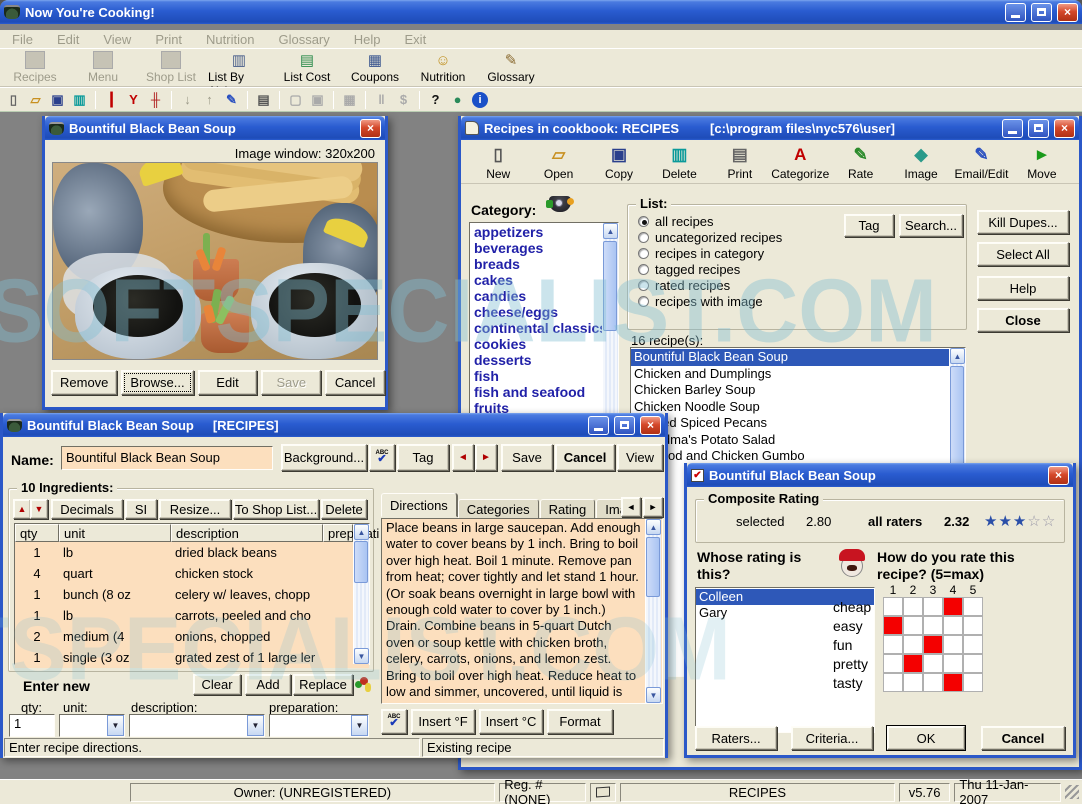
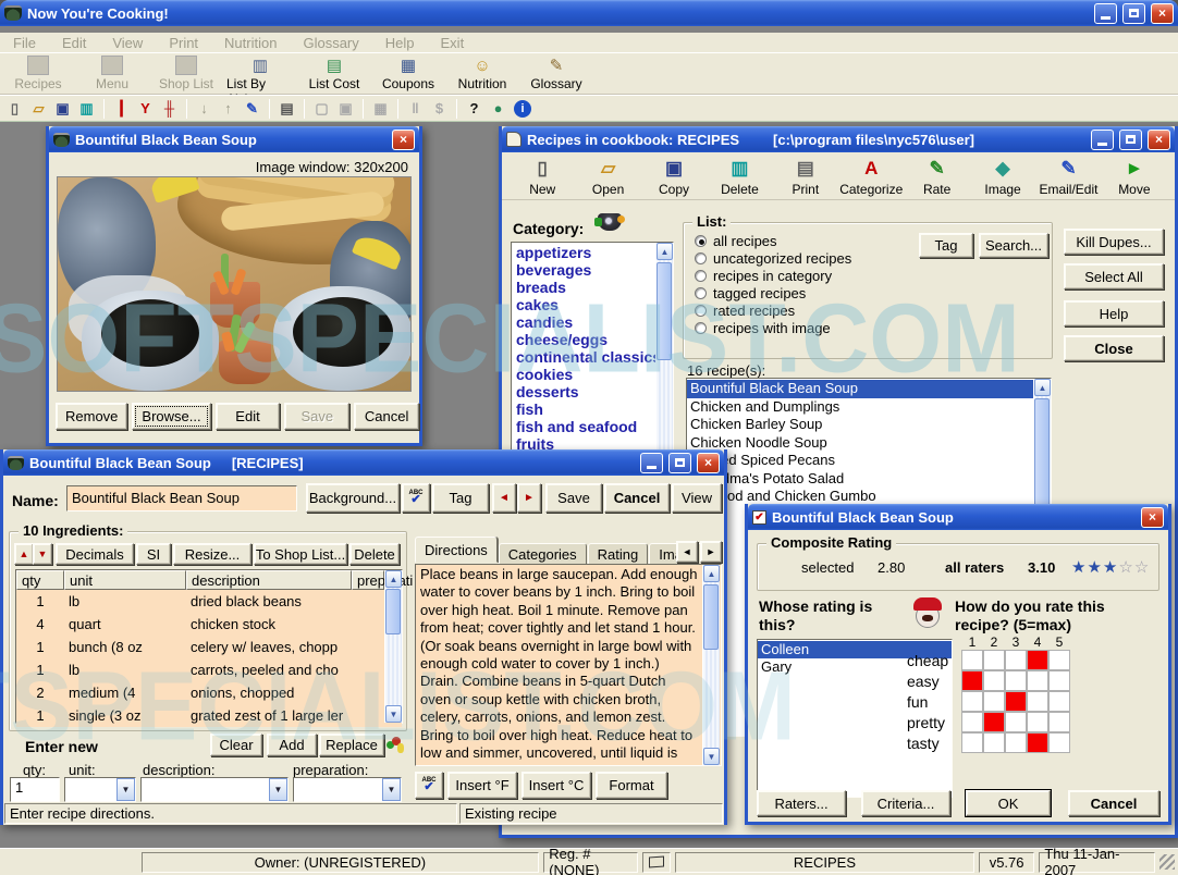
  Now You're Cooking!
  ×
  File
  Edit
  View
  Print
  Nutrition
  Glossary
  Help
  Exit
  Recipes
  Menu
  Shop List
  ▥
  ▤
  List Cost
  ▦
  Coupons
  ☺
  Nutrition
  ✎
  Glossary
  ▯
  ▱
  ▣
  ▥
  ┃
  Y
  ╫
  ↓
  ↑
  ✎
  ▤
  ▢
  ▣
  ▦
  ‖
  $
  ?
  ●
  i
  Recipes in cookbook: RECIPES
  [c:\program files\nyc576\user]
  ×
  ▯
  New
  ▱
  Open
  ▣
  Copy
  ▥
  Delete
  ▤
  Print
  A
  Categorize
  ✎
  Rate
  ◆
  Image
  ✎
  Email/Edit
  ►
  Move
  Category:
  appetizers
  beverages
  breads
  cakes
  candies
  cheese/eggs
  continental classic
  cookies
  desserts
  fish
  fish and seafood
  fruits
  ▲
  List:
  all recipes
  uncategorized recipes
  recipes in category
  tagged recipes
  rated recipes
  recipes with image
  Tag
  Search...
  16 recipe(s):
  Bountiful Black Bean Soup
  Chicken and Dumplings
  Chicken Barley Soup
  Chicken Noodle Soup
  ma's Potato Salad
  od and Chicken Gumbo
  ▲
  Kill Dupes...
  Select All
  Help
  Close
  Bountiful Black Bean Soup
  ×
  Image window: 320x200
  Remove
  Browse...
  Edit
  Save
  Cancel
  Bountiful Black Bean Soup
  [RECIPES]
  ×
  Name:
  Bountiful Black Bean Soup
  Background...
  ✔
  Tag
  ◄
  ►
  Save
  Cancel
  View
  10 Ingredients:
  ▲
  ▼
  qty
  unit
  description
  prepati
  1
  lb
  dried black beans
  4
  quart
  chicken stock
  1
  bunch (8 oz
  celery w/ leaves, chopp
  1
  lb
  carrots, peeled and cho
  2
  medium (4
  onions, chopped
  1
  single (3 oz
  grated zest of 1 large ler
  ▲
  ▼
  Decimals
  SI
  Resize...
  To Shop List...
  Delete
  Enter new
  qty:
  unit:
  description:
  preparation:
  1
  ▼
  ▼
  ▼
  Directions
  Categories
  Rating
  ◄
  ►
  Place beans in large saucepan. Add enough water to cover beans by 1 inch. Bring to boil over high heat. Boil 1 minute. Remove pan from heat; cover tightly and let stand 1 hour. (Or soak beans overnight in large bowl with enough cold water to cover by 1 inch.) Drain. Combine beans in 5-quart Dutch oven or soup kettle with chicken broth, celery, carrots, onions, and lemon zest. Bring to boil over high heat. Reduce heat to low and simmer, uncovered, until liquid is
  ▲
  ▼
  ✔
  Insert °F
  Insert °C
  Format
  Enter recipe directions.
  Existing recipe
  Clear
  Add
  Replace
  ✔
  Bountiful Black Bean Soup
  ×
  Composite Rating
  selected
  2.80
  all raters
- 2.32
+ 3.10
  ★★★☆☆
  Whose rating is this?
  How do you rate this recipe? (5=max)
  Colleen
  Gary
  1
  2
  3
  4
  5
  cheap
  easy
  fun
  pretty
  tasty
  Raters...
  Criteria...
  OK
  Cancel
  Owner: (UNREGISTERED)
  Reg. # (NONE)
  RECIPES
  v5.76
  Thu 11-Jan-2007
  SOFTSPECIALIST.COM
  SPECIALIST.COM
